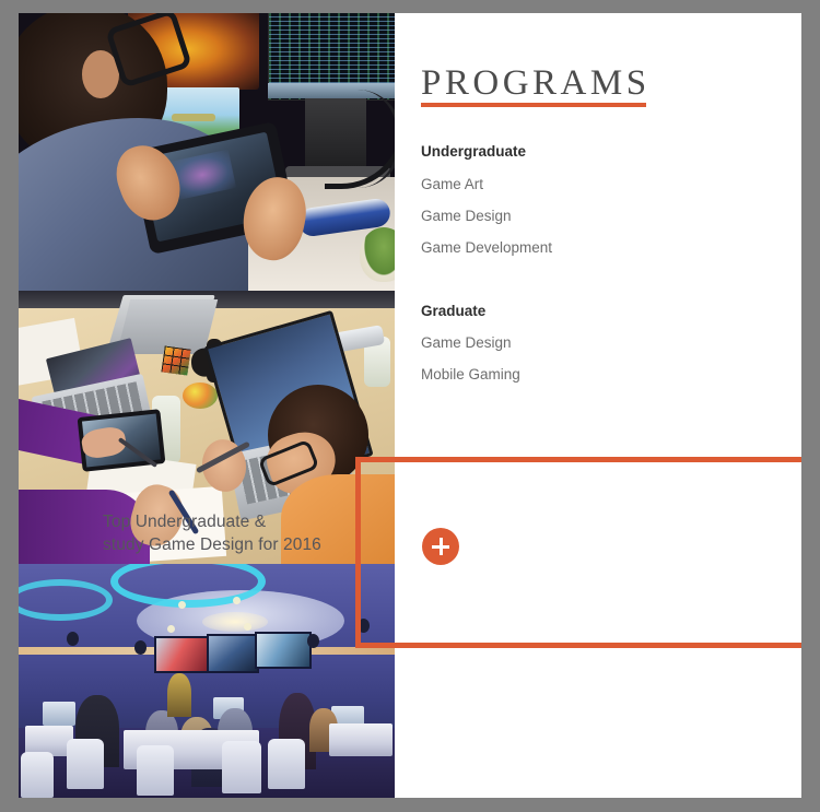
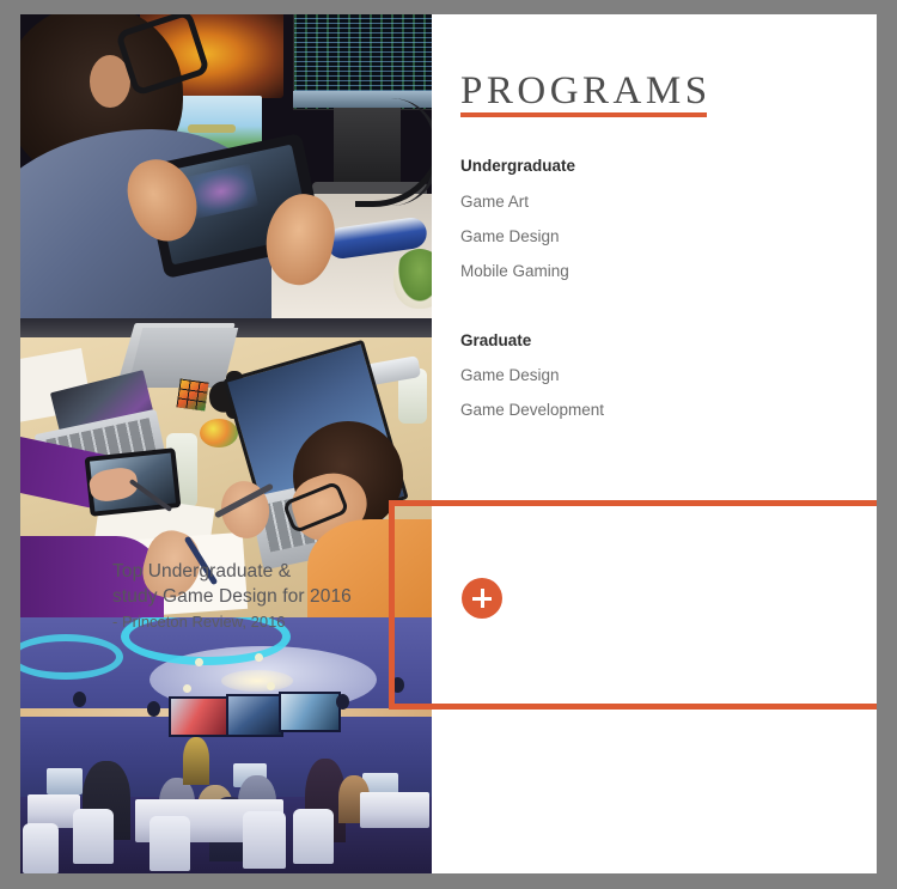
  PROGRAMS
  Undergraduate
  Game Art
  Game Design
- Game Development
+ Mobile Gaming
  Graduate
  Game Design
- Mobile Gaming
+ Game Development
  Top Undergraduate &
  study Game Design for 2016
+ - Princeton Review, 2016
